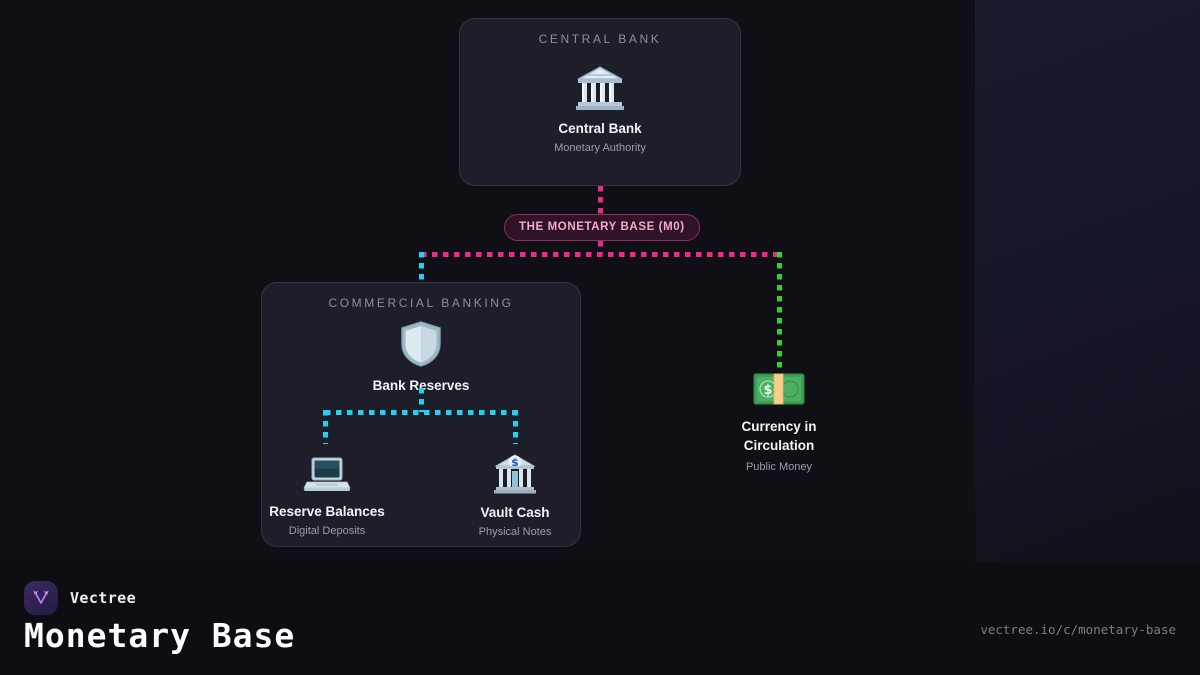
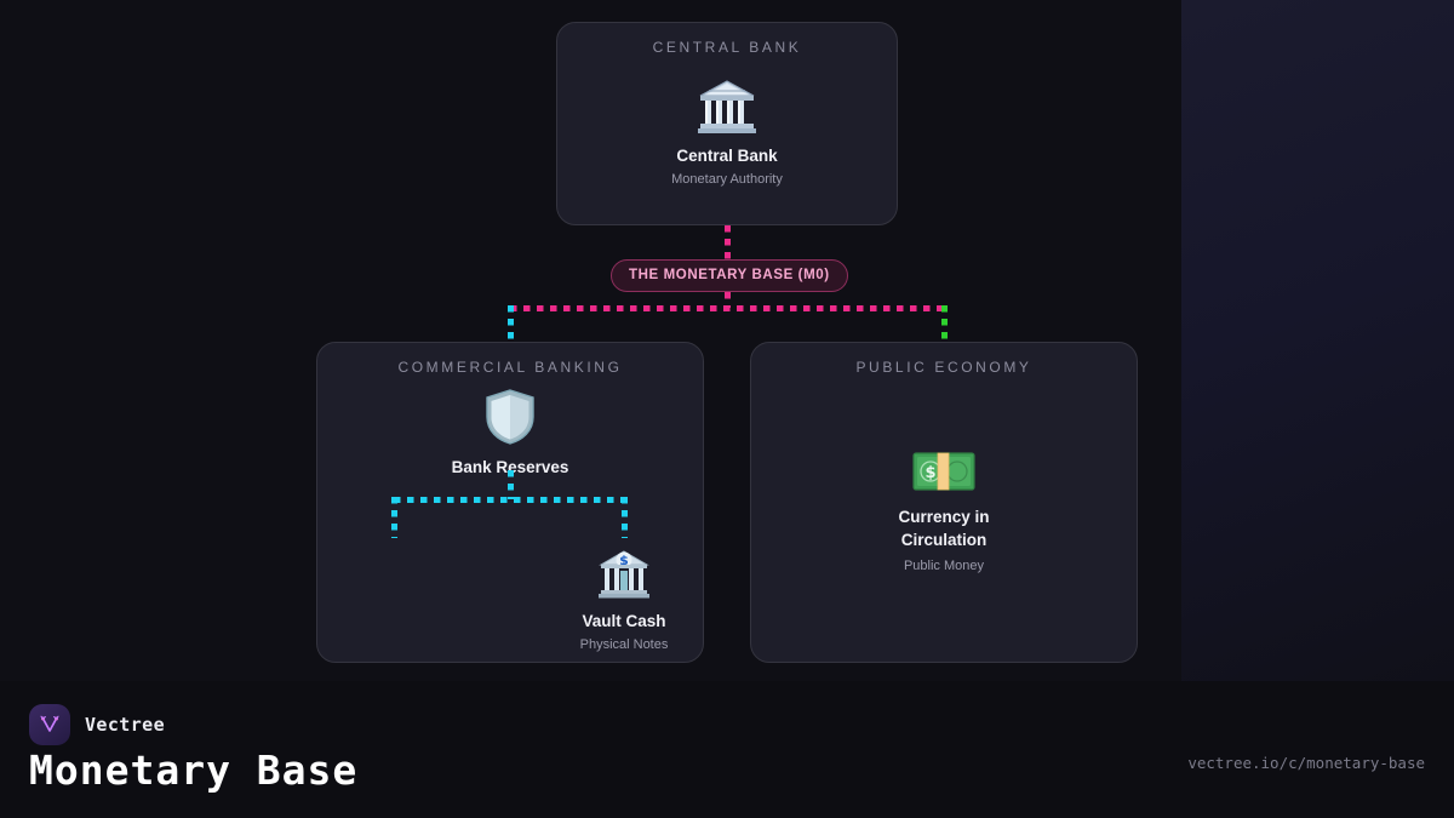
  CENTRAL BANK
  Central Bank
  Monetary Authority
  THE MONETARY BASE (M0)
  COMMERCIAL BANKING
  Bank Reserves
- Reserve Balances
- Digital Deposits
  $
  Vault Cash
  Physical Notes
+ PUBLIC ECONOMY
  $
  Currency in
  Circulation
  Public Money
  Vectree
  Monetary Base
  vectree.io/c/monetary-base
